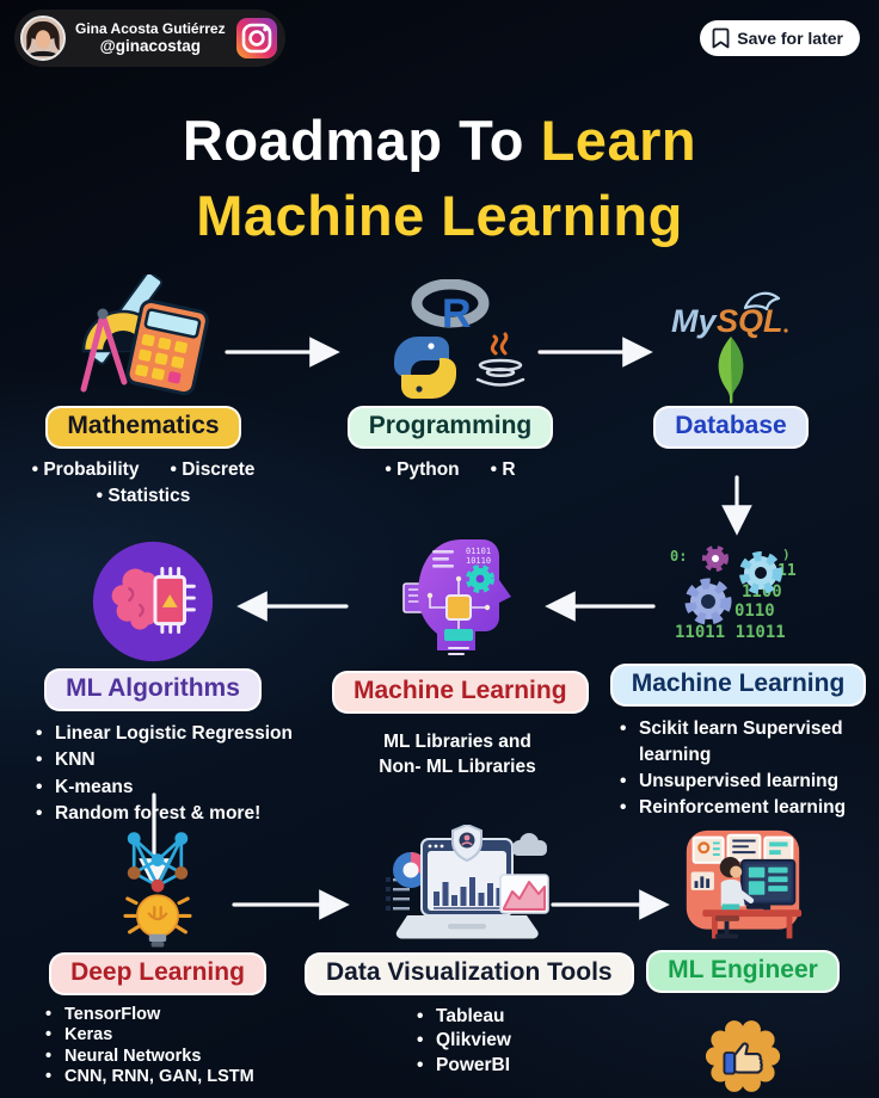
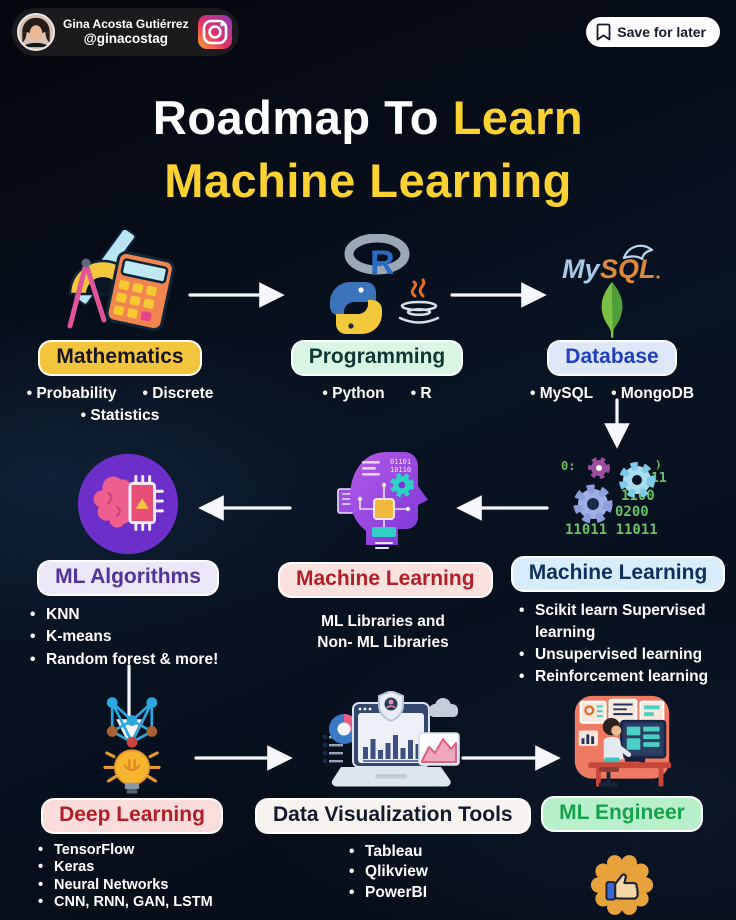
  Gina Acosta Gutiérrez
  @ginacostag
  Save for later
  Roadmap To Learn
  Machine Learning
  Mathematics
  Probability
  Discrete
  Statistics
  R
  Programming
  Python
  R
  My
  SQL
  Database
+ MySQL
+ MongoDB
  ML Algorithms
- Linear Logistic Regression
  KNN
  K-means
  Random forest & more!
  01101
  10110
  Machine Learning
  ML Libraries and
  Non- ML Libraries
  0:
  )
- 0110
+ 0200
  11011 11011
  Machine Learning
  Scikit learn Supervised learning
  Unsupervised learning
  Reinforcement learning
  Deep Learning
  TensorFlow
  Keras
  Neural Networks
  CNN, RNN, GAN, LSTM
  Data Visualization Tools
  Tableau
  Qlikview
  PowerBI
  ML Engineer
